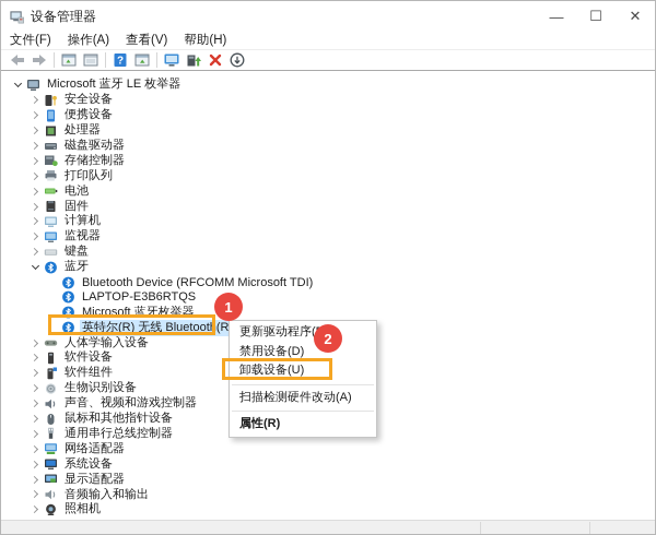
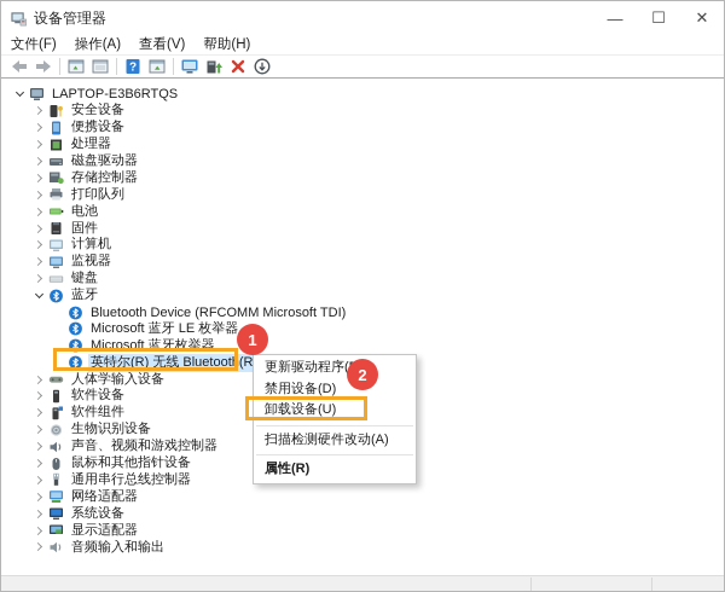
  设备管理器
  —
  ☐
  ✕
  文件(F)
  操作(A)
  查看(V)
  帮助(H)
  ?
- Microsoft 蓝牙 LE 枚举器
+ LAPTOP-E3B6RTQS
  安全设备
  便携设备
  处理器
  磁盘驱动器
  存储控制器
  打印队列
  电池
  固件
  计算机
  监视器
  键盘
  蓝牙
  Bluetooth Device (RFCOMM Microsoft TDI)
- LAPTOP-E3B6RTQS
+ Microsoft 蓝牙 LE 枚举器
  Microsoft 蓝牙枚举器
  英特尔(R) 无线 Bluetooth(R
  人体学输入设备
  软件设备
  软件组件
  生物识别设备
  声音、视频和游戏控制器
  鼠标和其他指针设备
  通用串行总线控制器
  网络适配器
  系统设备
  显示适配器
  音频输入和输出
- 照相机
  更新驱动程序(
  禁用设备(D)
  卸载设备(U)
  扫描检测硬件改动(A)
  属性(R)
  1
  2
